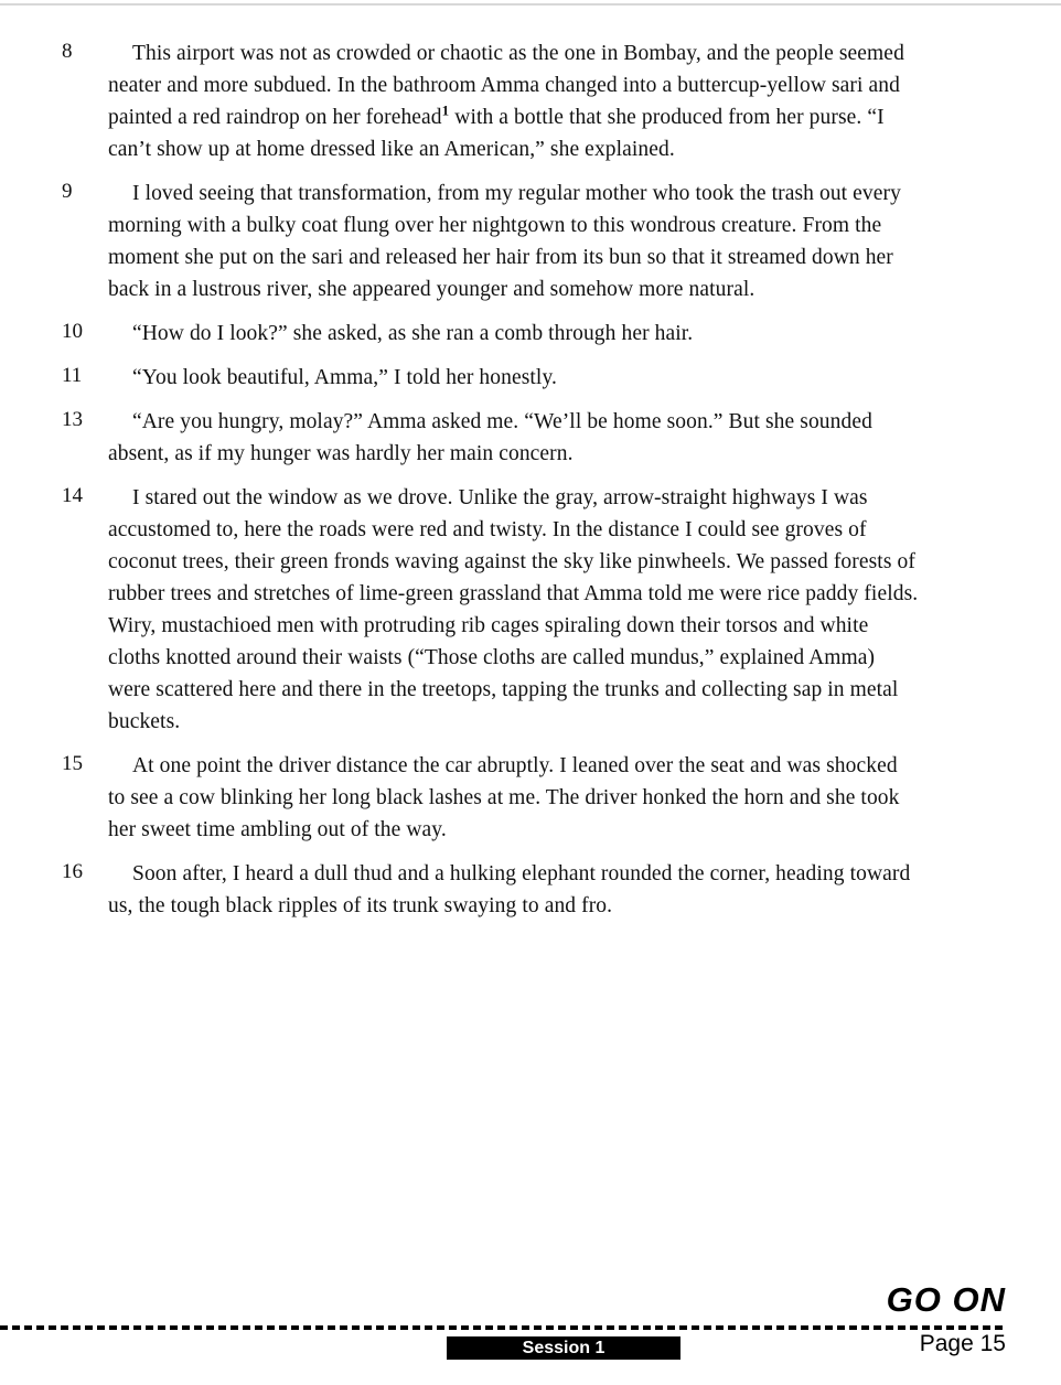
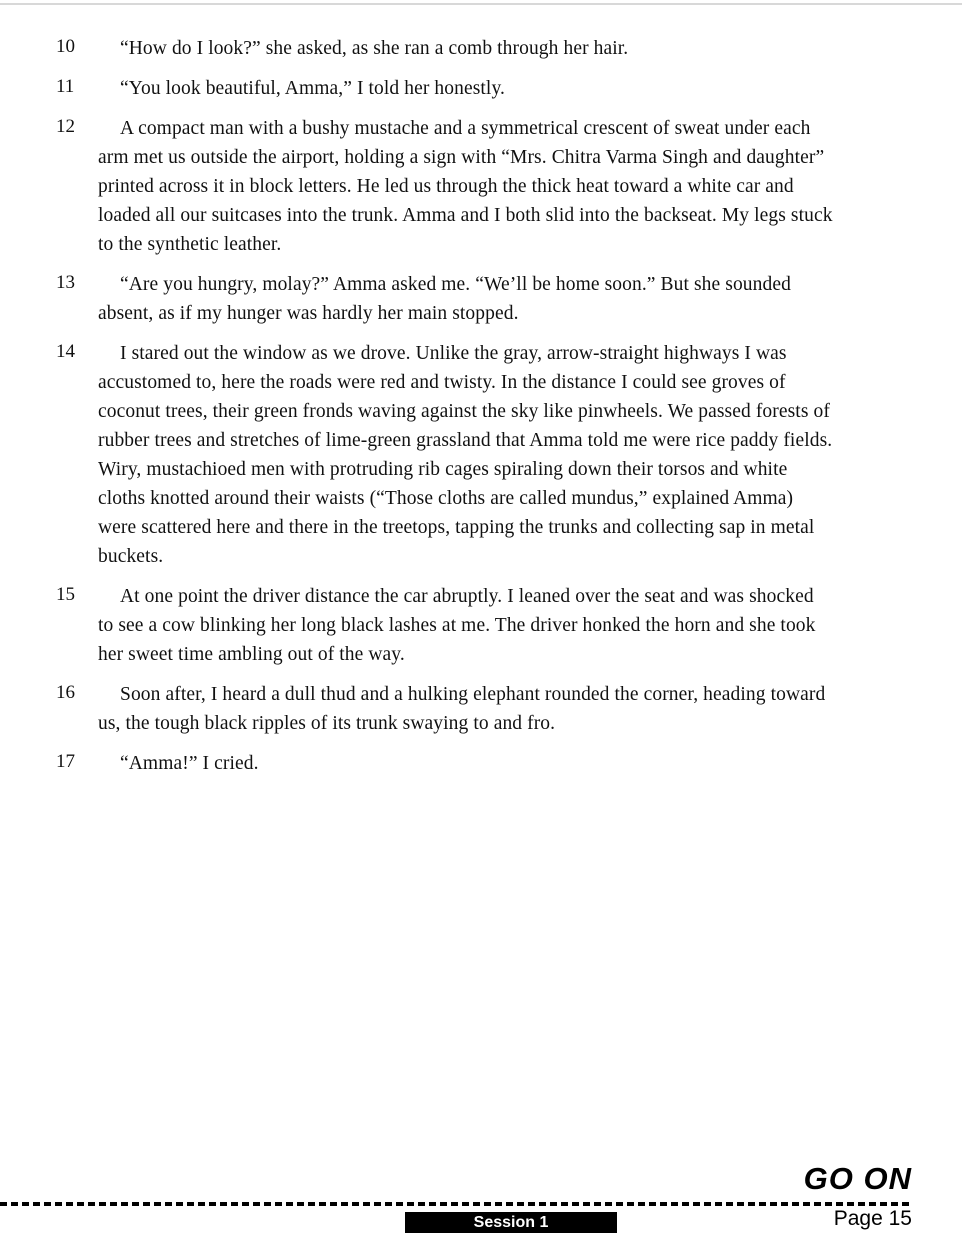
- 8
- This airport was not as crowded or chaotic as the one in Bombay, and the people seemed neater and more subdued. In the bathroom Amma changed into a buttercup-yellow sari and painted a red raindrop on her forehead1 with a bottle that she produced from her purse. “I can’t show up at home dressed like an American,” she explained.
- 9
- I loved seeing that transformation, from my regular mother who took the trash out every morning with a bulky coat flung over her nightgown to this wondrous creature. From the moment she put on the sari and released her hair from its bun so that it streamed down her back in a lustrous river, she appeared younger and somehow more natural.
  10
  “How do I look?” she asked, as she ran a comb through her hair.
  11
  “You look beautiful, Amma,” I told her honestly.
+ 12
+ A compact man with a bushy mustache and a symmetrical crescent of sweat under each arm met us outside the airport, holding a sign with “Mrs. Chitra Varma Singh and daughter” printed across it in block letters. He led us through the thick heat toward a white car and loaded all our suitcases into the trunk. Amma and I both slid into the backseat. My legs stuck to the synthetic leather.
  13
- “Are you hungry, molay?” Amma asked me. “We’ll be home soon.” But she sounded absent, as if my hunger was hardly her main concern.
+ “Are you hungry, molay?” Amma asked me. “We’ll be home soon.” But she sounded absent, as if my hunger was hardly her main stopped.
  14
  I stared out the window as we drove. Unlike the gray, arrow-straight highways I was accustomed to, here the roads were red and twisty. In the distance I could see groves of coconut trees, their green fronds waving against the sky like pinwheels. We passed forests of rubber trees and stretches of lime-green grassland that Amma told me were rice paddy fields. Wiry, mustachioed men with protruding rib cages spiraling down their torsos and white cloths knotted around their waists (“Those cloths are called mundus,” explained Amma) were scattered here and there in the treetops, tapping the trunks and collecting sap in metal buckets.
  15
  At one point the driver distance the car abruptly. I leaned over the seat and was shocked to see a cow blinking her long black lashes at me. The driver honked the horn and she took her sweet time ambling out of the way.
  16
  Soon after, I heard a dull thud and a hulking elephant rounded the corner, heading toward us, the tough black ripples of its trunk swaying to and fro.
+ 17
+ “Amma!” I cried.
  GO ON
  Session 1
  Page 15
